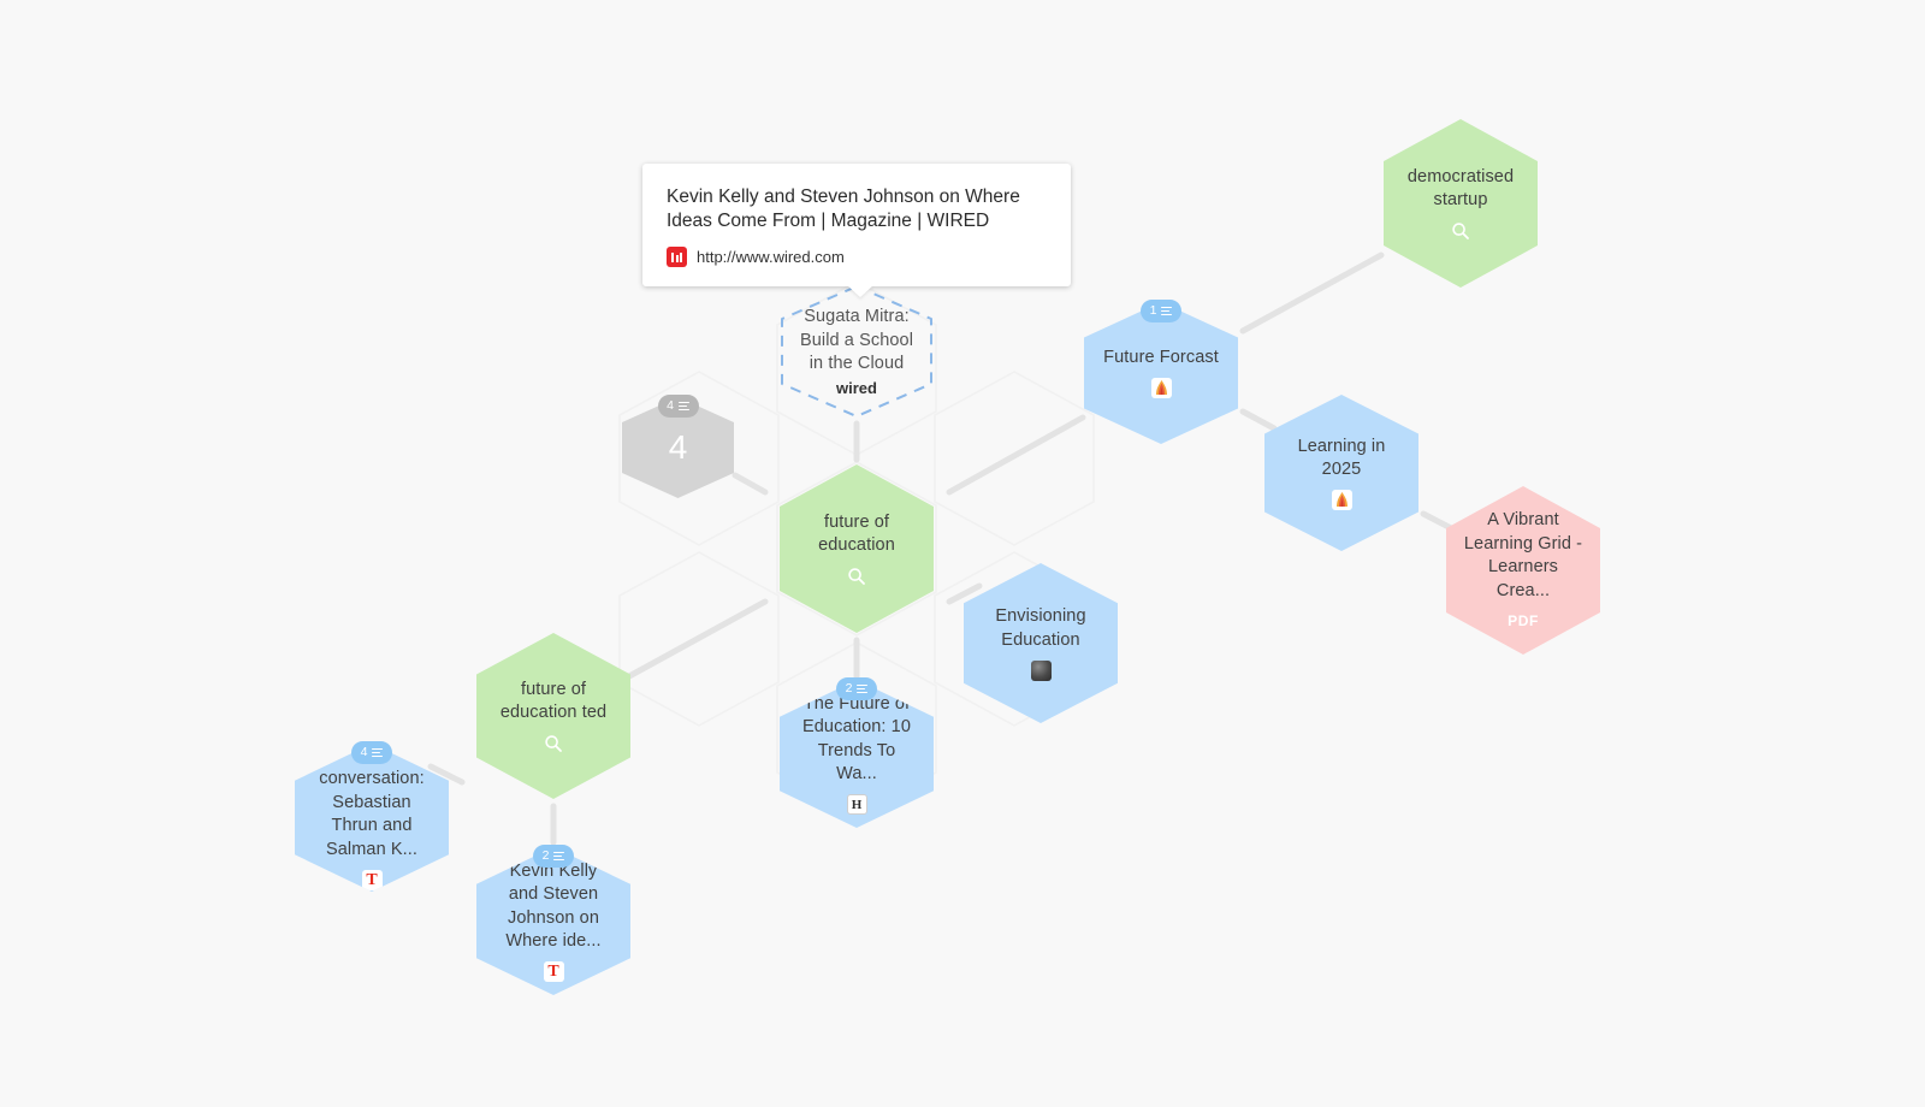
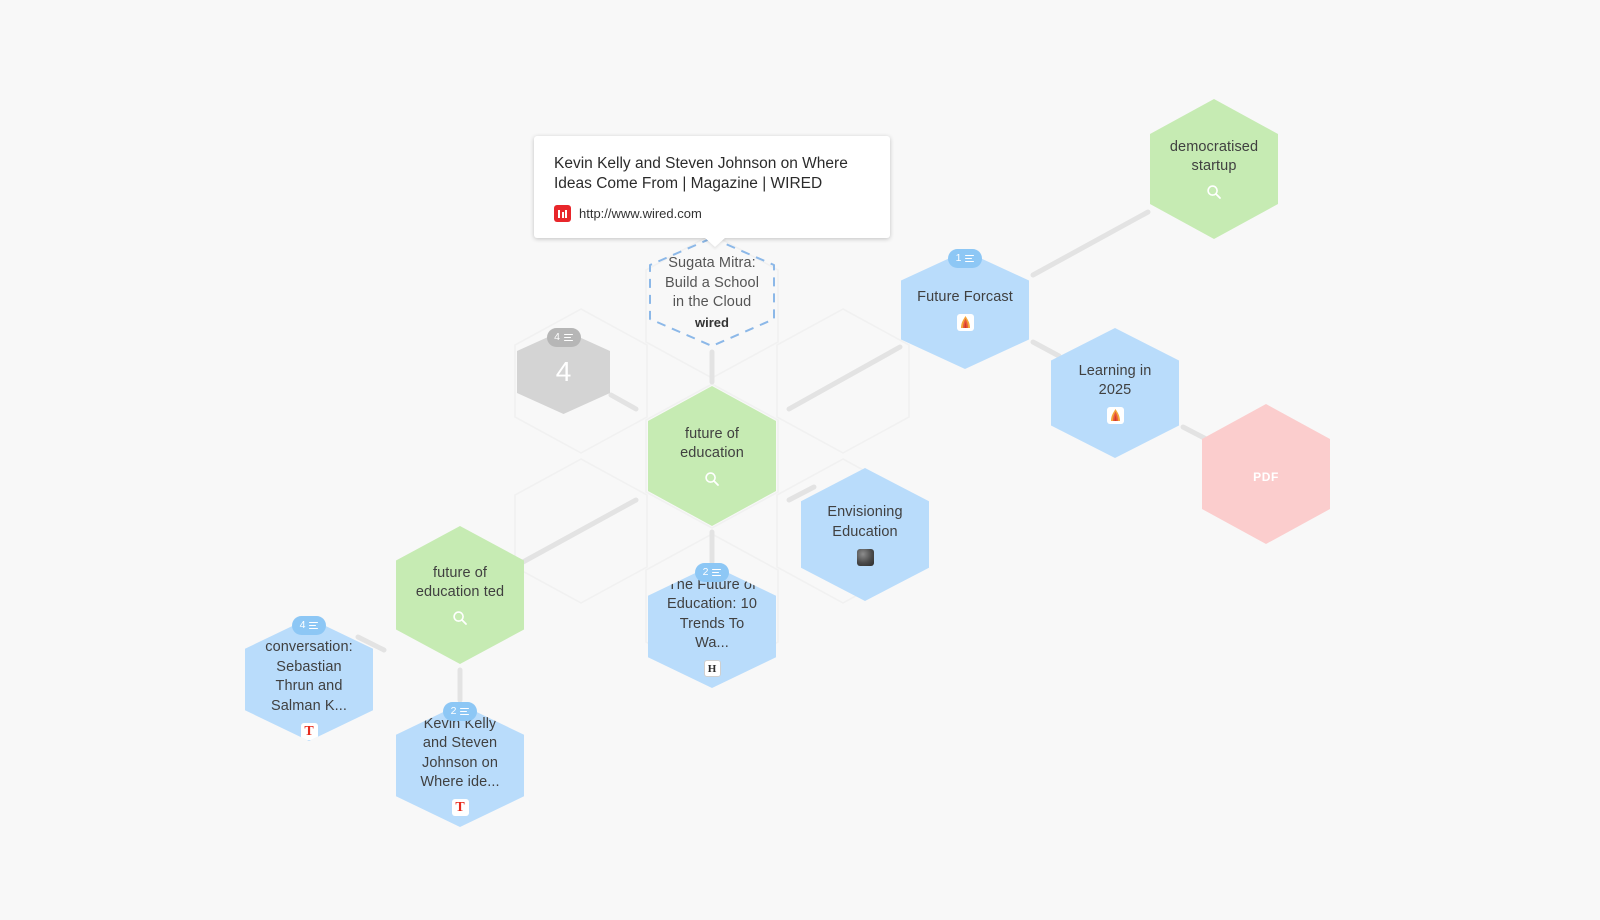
  Sugata Mitra: Build a School in the Cloud
  wired
  4
  4
  future of education
  Future Forcast
  1
  democratised startup
  Learning in 2025
- A Vibrant Learning Grid - Learners Crea...
  PDF
  Envisioning Education
  future of education ted
  The Future o Education: 10 Trends To Wa...
  H
  2
  conversation: Sebastian Thrun and Salman K...
  T
  4
  Kevin Kelly and Steven Johnson on Where ide...
  T
  2
  Kevin Kelly and Steven Johnson on Where Ideas Come From | Magazine | WIRED
  http://www.wired.com
